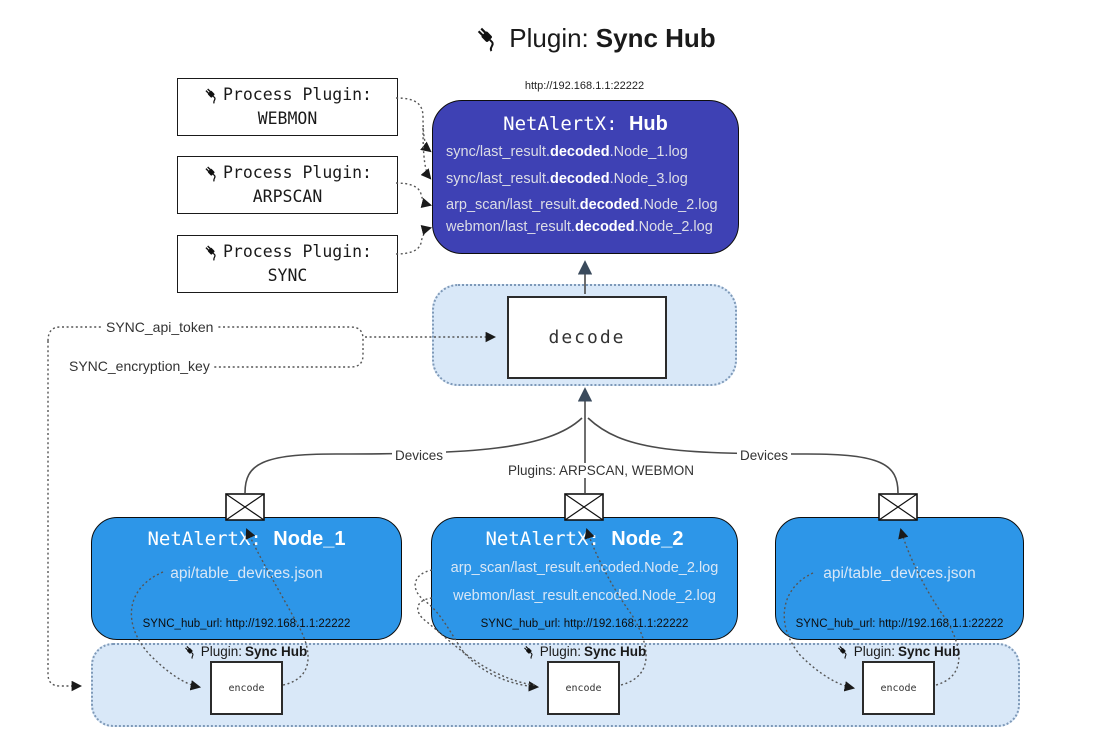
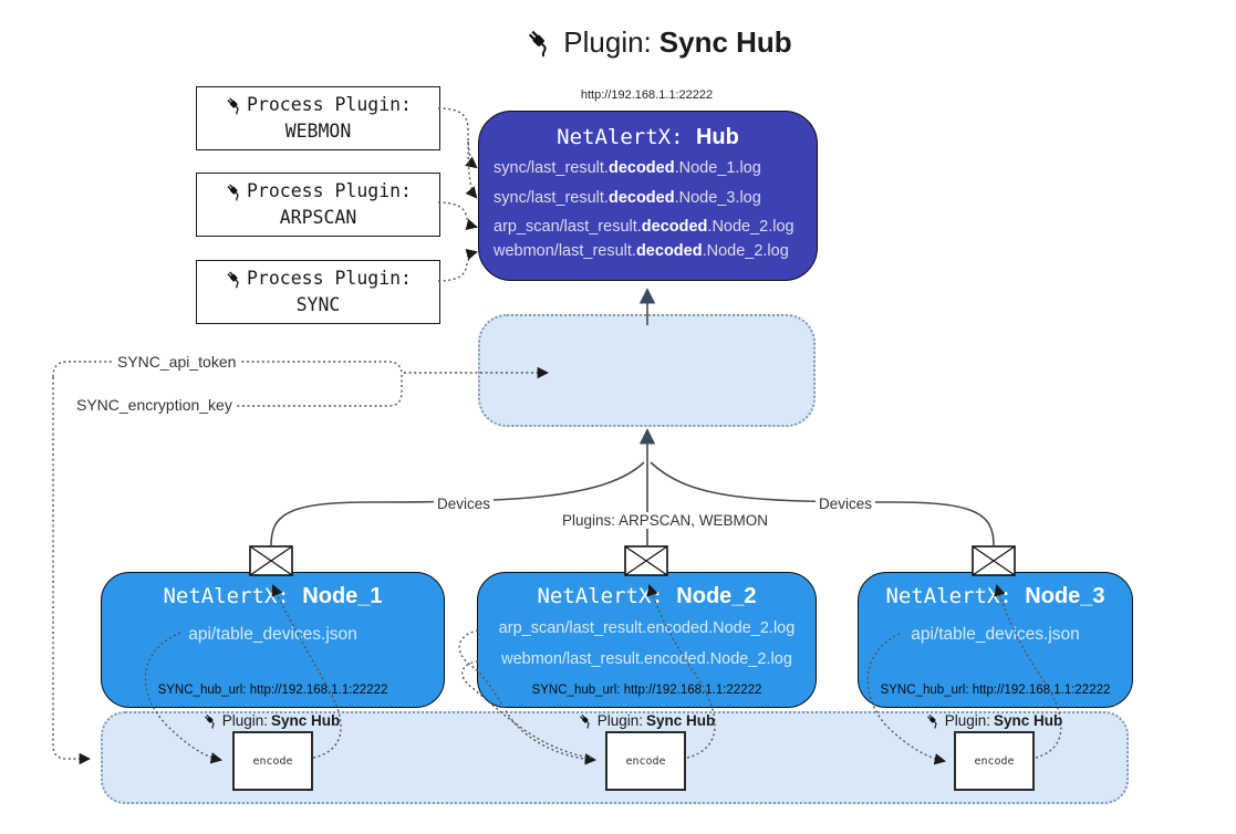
  Plugin:
  Sync Hub
  Process Plugin:
  WEBMON
  Process Plugin:
  ARPSCAN
  Process Plugin:
  SYNC
  http://192.168.1.1:22222
  NetAlertX: Hub
  sync/last_result.decoded.Node_1.log
  sync/last_result.decoded.Node_3.log
  arp_scan/last_result.decoded.Node_2.log
  webmon/last_result.decoded.Node_2.log
- decode
  NetAlertX: Node_1
  api/table_devies.json
  SYNC_hub_url: http://192.168.1.1:22222
  NetAlertX: Node_2
  arp_scan/last_result.encoded.Node_2.log
  webmon/last_result.encoded.Node_2.log
  SYNC_hub_url: http://192.168.1.1:22222
+ NetAlertX: Node_3
  api/table_devices.json
  SYNC_hub_url: http://192.168.1.1:22222
  Plugin:
  Sync Hub
  Plugin:
  Sync Hub
  Plugin:
  Sync Hub
  encode
  encode
  encode
  SYNC_api_token
  SYNC_encryption_key
  Devices
  Devices
  Plugins: ARPSCAN, WEBMON
